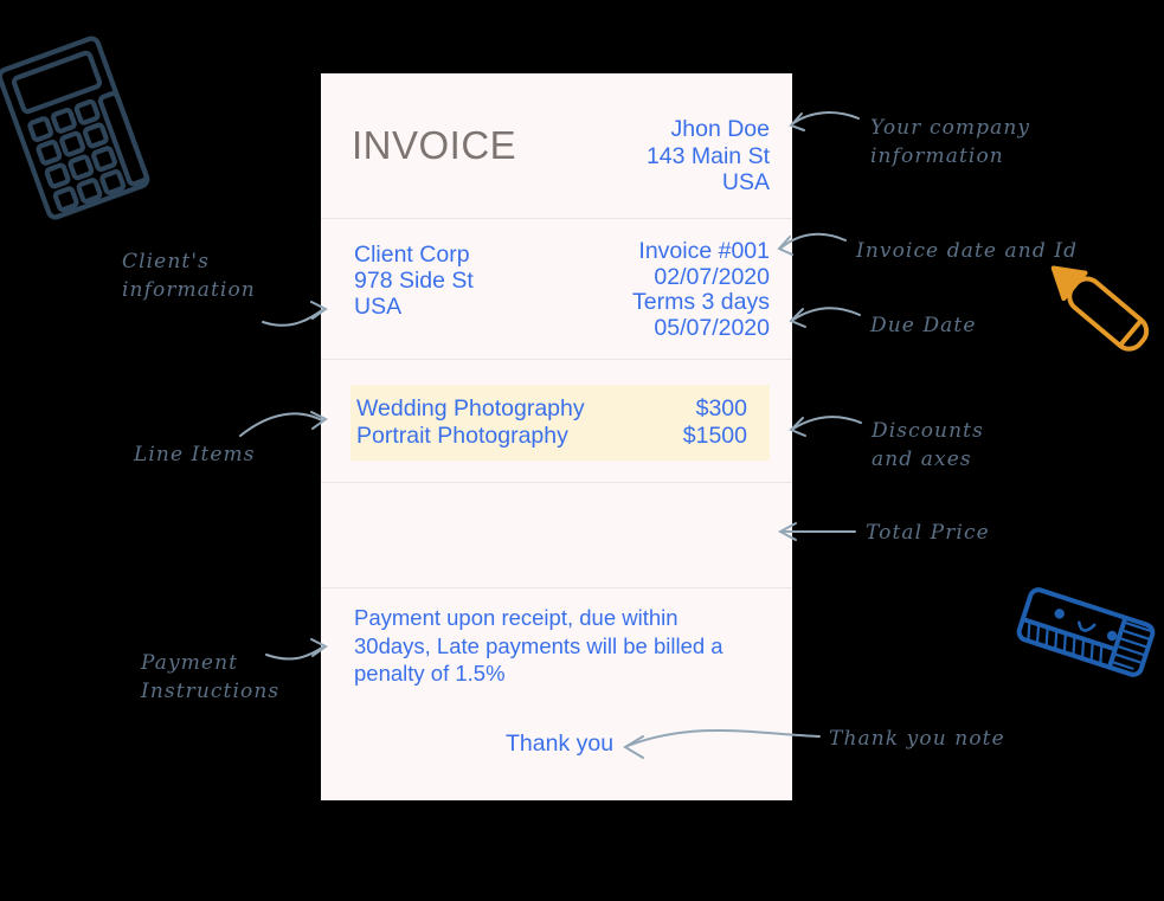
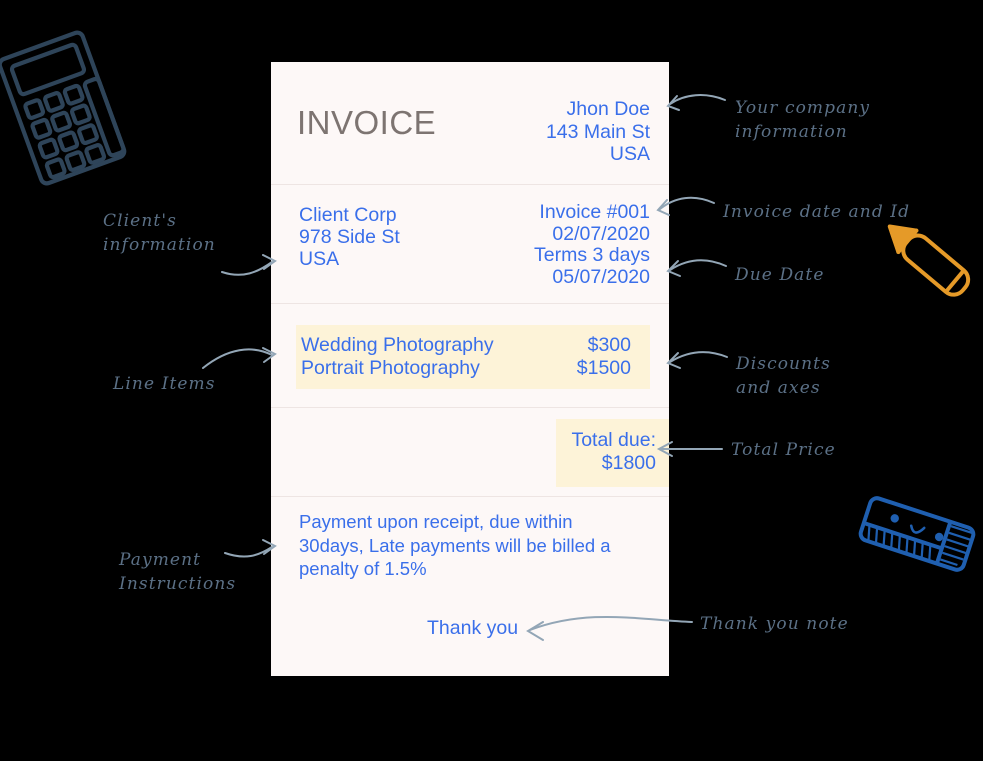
  INVOICE
  Jhon Doe
  143 Main St
  USA
  Client Corp
  978 Side St
  USA
  Invoice #001
  02/07/2020
  Terms 3 days
  05/07/2020
  Wedding Photography
  $300
  Portrait Photography
  $1500
+ Total due:
+ $1800
  Payment upon receipt, due within 30days, Late payments will be billed a penalty of 1.5%
  Thank you
  Your company
  information
  Invoice date and Id
  Due Date
  Discounts
  and axes
  Total Price
  Thank you note
  Client's
  information
  Line Items
  Payment
  Instructions
